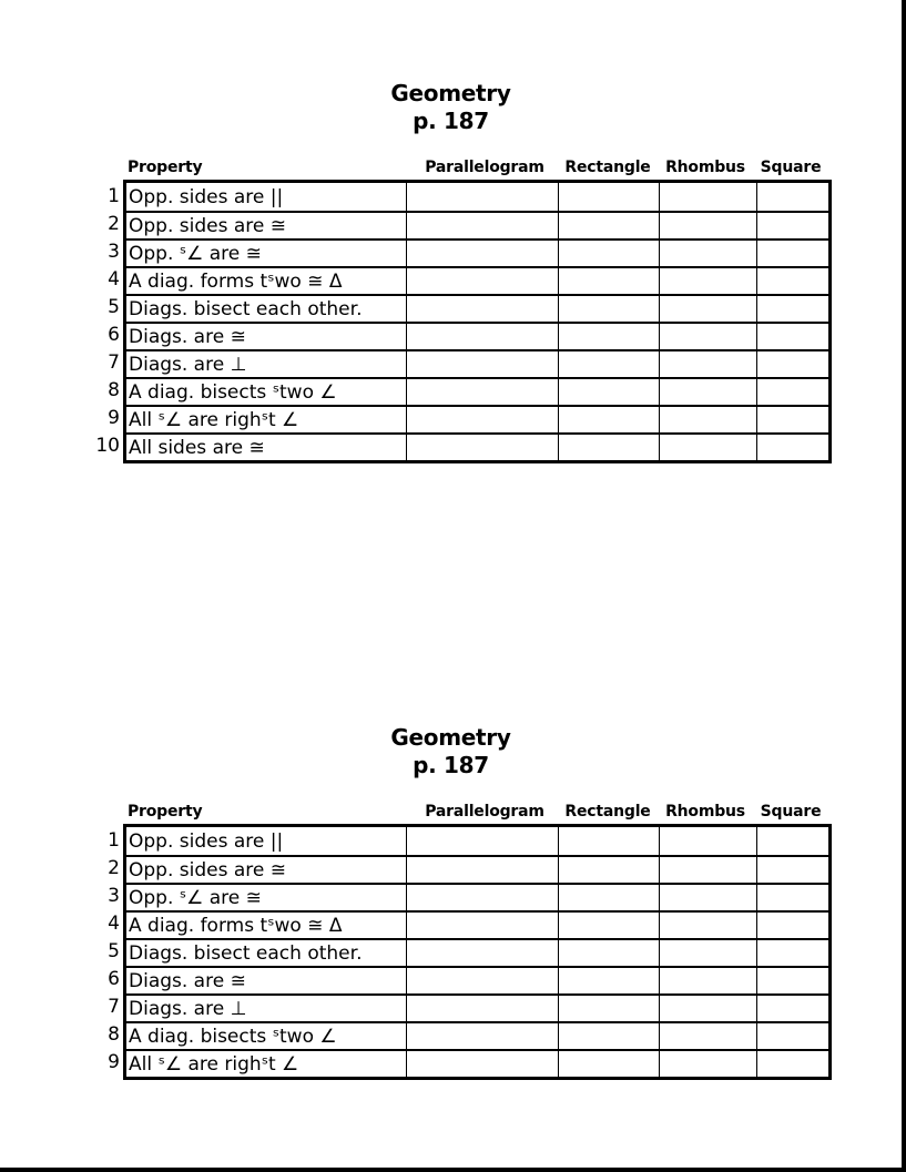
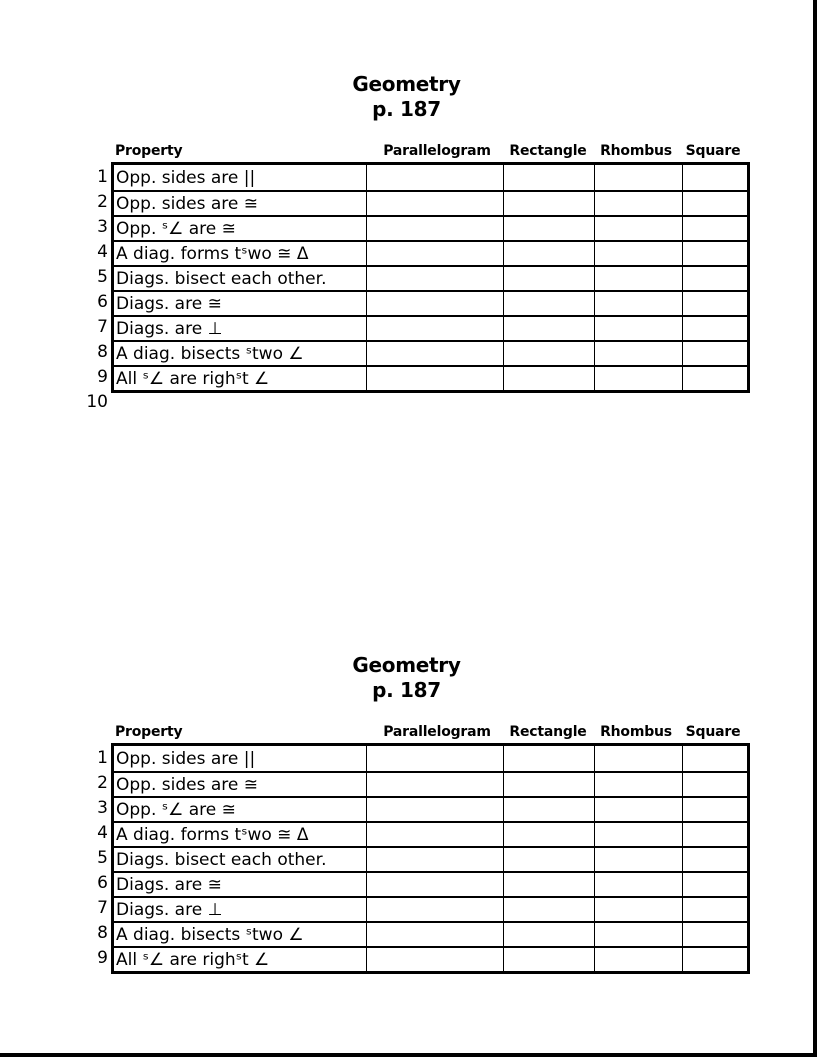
  Geometry
  p. 187
  Property
  Parallelogram
  Rectangle
  Rhombus
  Square
  1
  2
  3
  4
  5
  6
  7
  8
  9
  10
  Opp. sides are ||
  Opp. sides are ≅
  Opp. ˢ∠ are ≅
  A diag. forms tˢwo ≅ Δ
  Diags. bisect each other.
  Diags. are ≅
  Diags. are ⊥
  A diag. bisects ˢtwo ∠
  All ˢ∠ are righˢt ∠
- All sides are ≅
  Geometry
  p. 187
  Property
  Parallelogram
  Rectangle
  Rhombus
  Square
  1
  2
  3
  4
  5
  6
  7
  8
  9
  Opp. sides are ||
  Opp. sides are ≅
  Opp. ˢ∠ are ≅
  A diag. forms tˢwo ≅ Δ
  Diags. bisect each other.
  Diags. are ≅
  Diags. are ⊥
  A diag. bisects ˢtwo ∠
  All ˢ∠ are righˢt ∠
